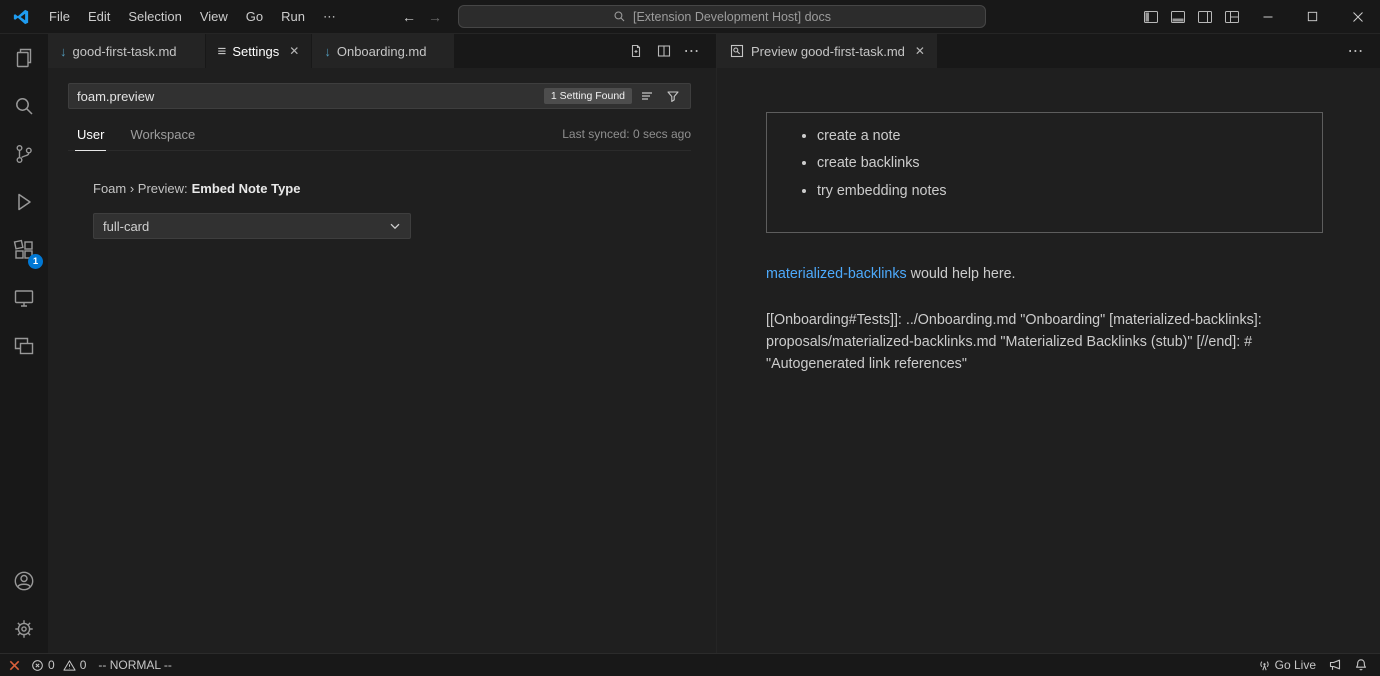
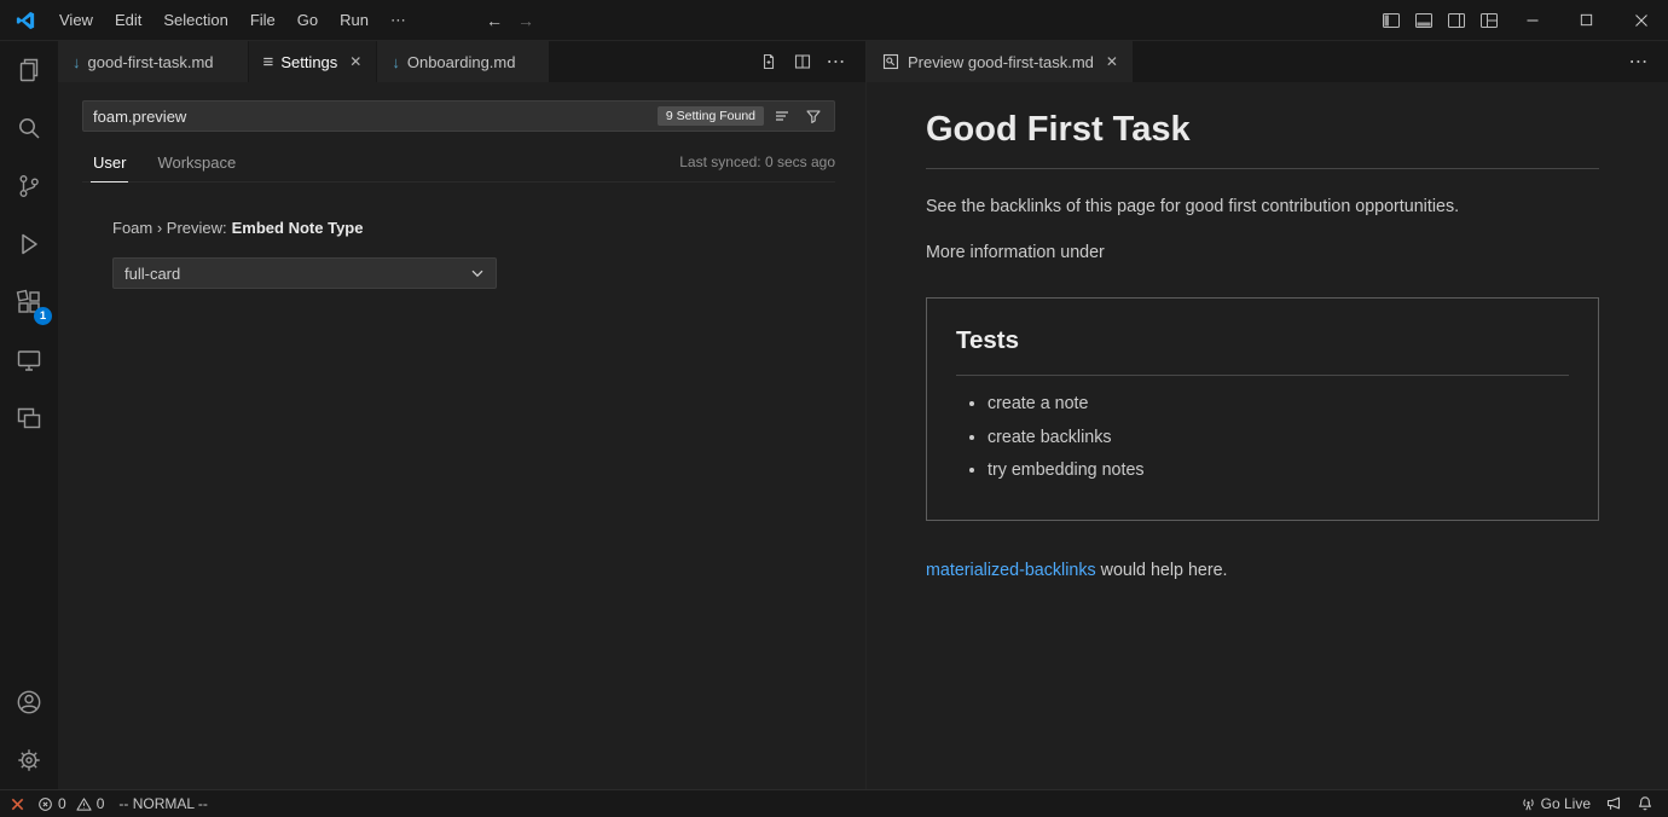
- File
+ View
  Edit
  Selection
- View
+ File
  Go
  Run
  ⋯
  ←
  →
- [Extension Development Host] docs
  1
  ↓
  good-first-task.md
  ≡
  Settings
  ✕
  ↓
  Onboarding.md
  ⋯
  foam.preview
- 1 Setting Found
+ 9 Setting Found
  User
  Workspace
  Last synced: 0 secs ago
  Foam › Preview: Embed Note Type
  full-card
  Preview good-first-task.md
  ✕
  ⋯
+ Good First Task
+ See the backlinks of this page for good first contribution opportunities.
+ More information under
+ Tests
  create a note
  create backlinks
  try embedding notes
  materialized-backlinks would help here.
- [[Onboarding#Tests]]: ../Onboarding.md "Onboarding" [materialized-backlinks]: proposals/materialized-backlinks.md "Materialized Backlinks (stub)" [//end]: # "Autogenerated link references"
  0
  0
  -- NORMAL --
  Go Live
